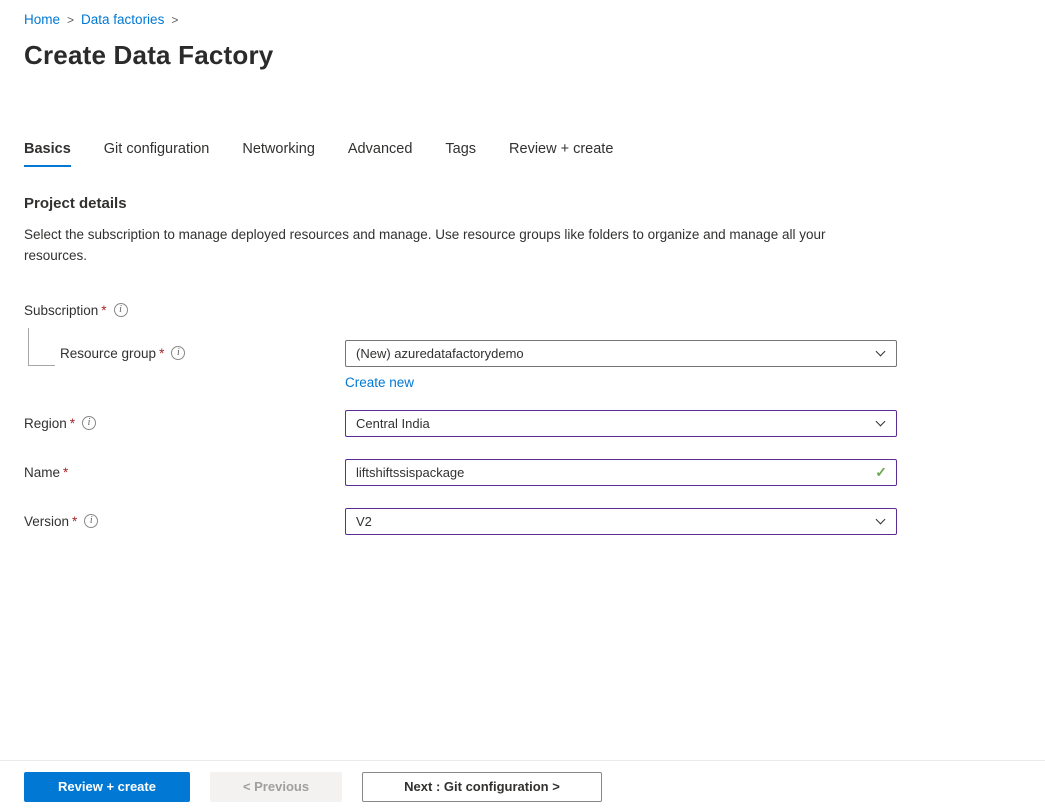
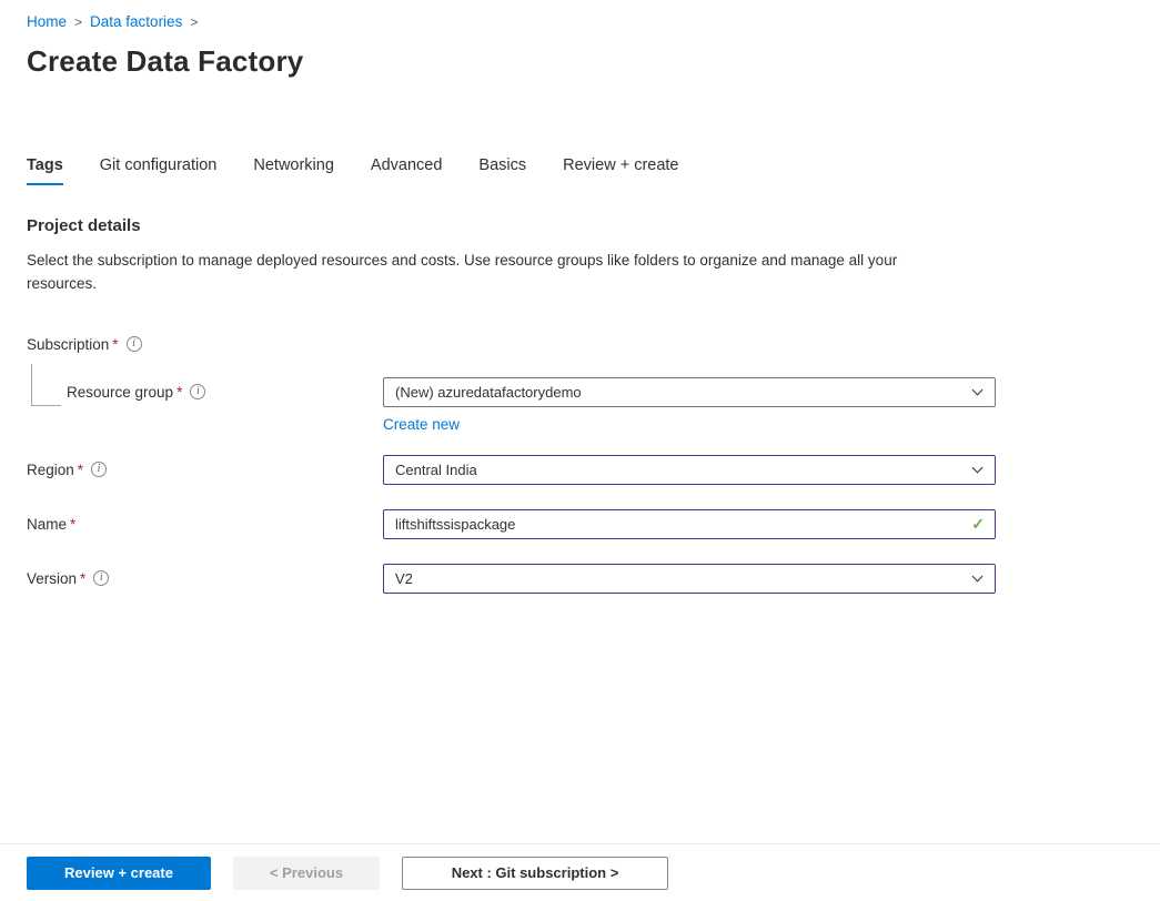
  Home
  >
  Data factories
  >
  Create Data Factory
- Basics
+ Tags
  Git configuration
  Networking
  Advanced
- Tags
+ Basics
  Review + create
  Project details
- Select the subscription to manage deployed resources and manage. Use resource groups like folders to organize and manage all your resources.
+ Select the subscription to manage deployed resources and costs. Use resource groups like folders to organize and manage all your resources.
  Subscription
  *
  Resource group
  *
  (New) azuredatafactorydemo
  Create new
  Region
  *
  Central India
  Name
  *
  liftshiftssispackage
  Version
  *
  V2
  Review + create
  < Previous
- Next : Git configuration >
+ Next : Git subscription >
